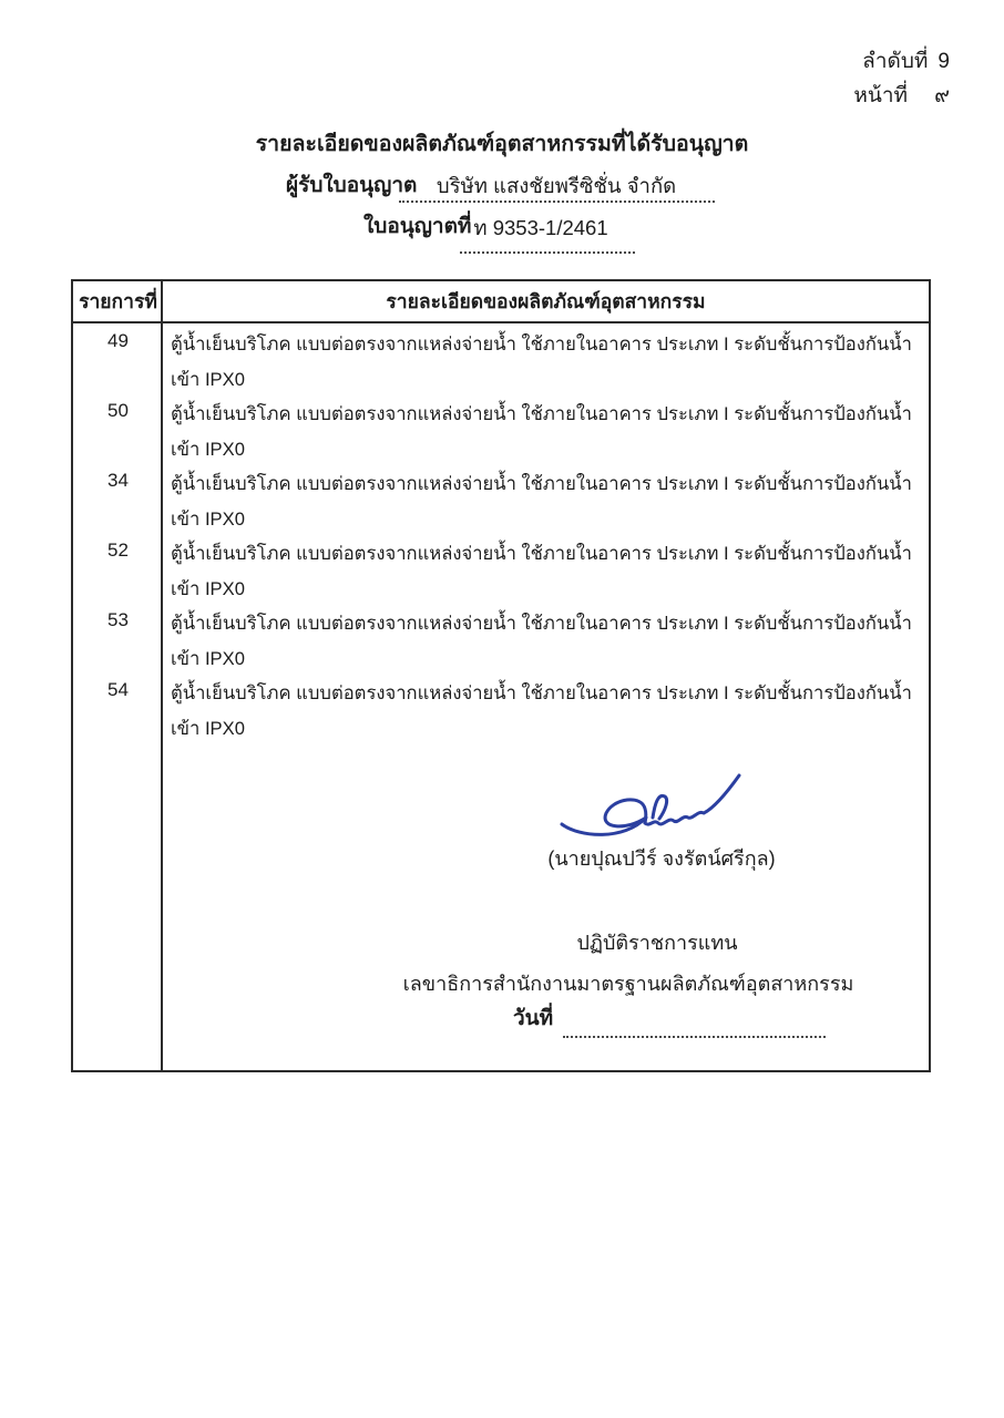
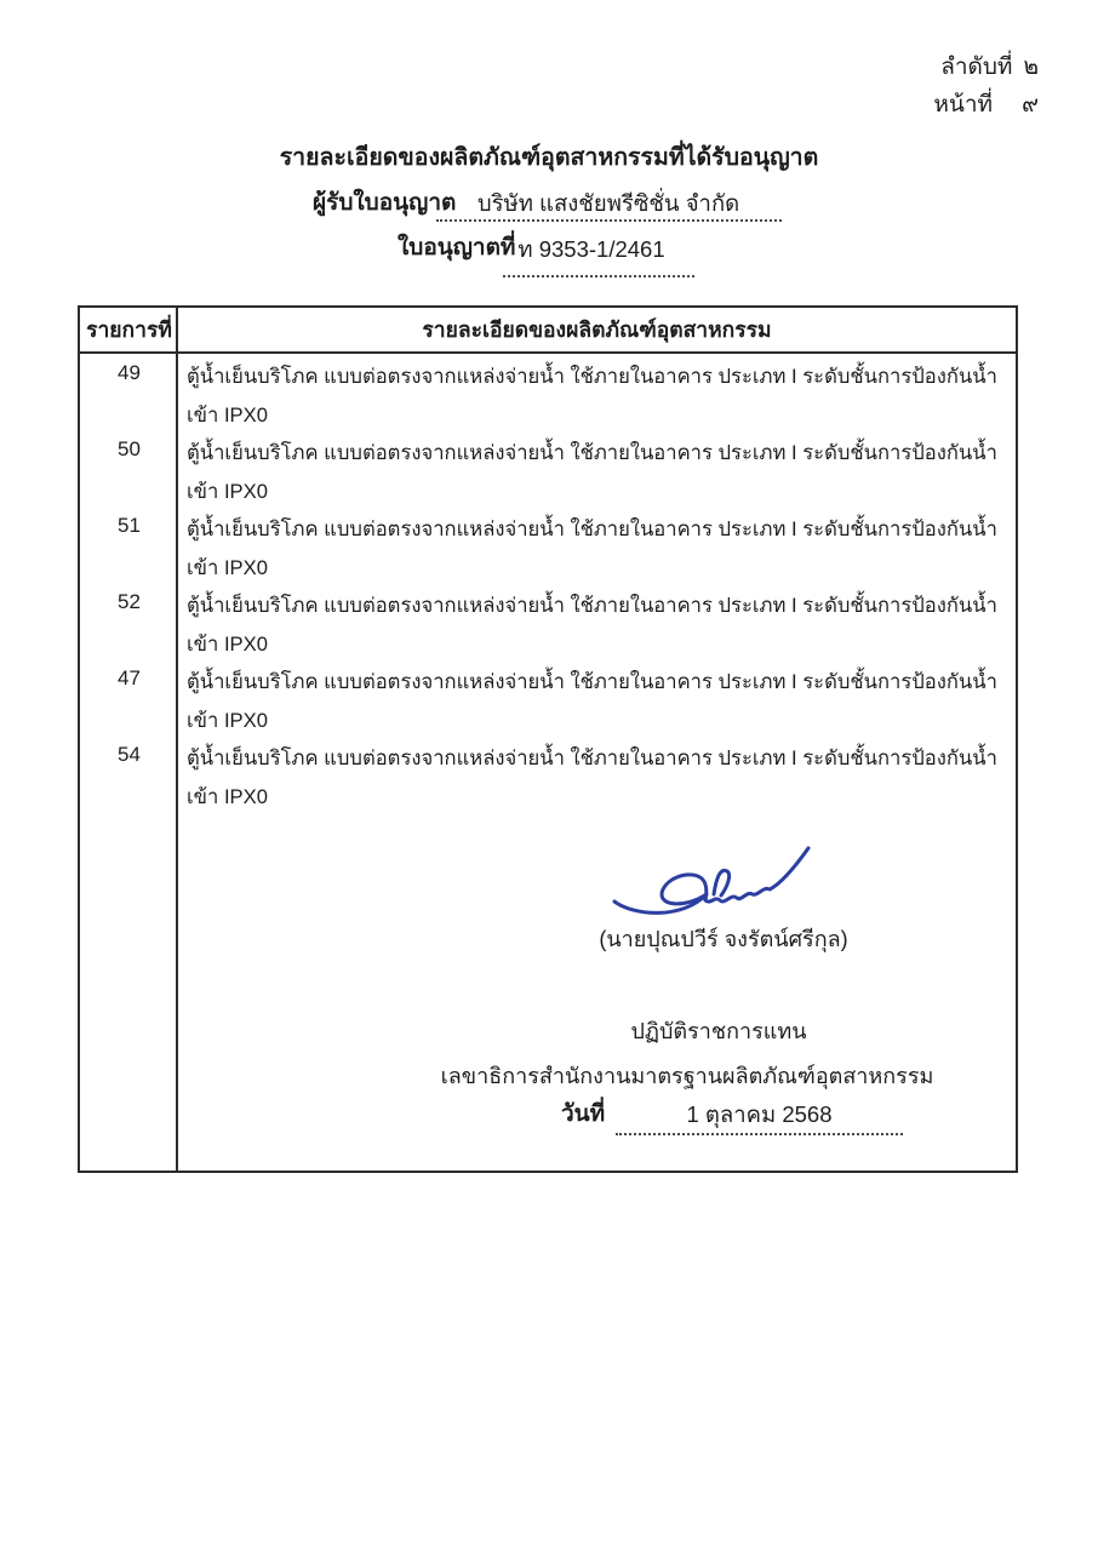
  ลำดับที่
- 9
+ ๒
  หน้าที่
  ๙
  รายละเอียดของผลิตภัณฑ์อุตสาหกรรมที่ได้รับอนุญาต
  ผู้รับใบอนุญาต
  บริษัท แสงชัยพรีซิชั่น จำกัด
  ใบอนุญาตที่
  ท 9353-1/2461
  รายการที่
  รายละเอียดของผลิตภัณฑ์อุตสาหกรรม
  49
  ตู้น้ำเย็นบริโภค แบบต่อตรงจากแหล่งจ่ายน้ำ ใช้ภายในอาคาร ประเภท I ระดับชั้นการป้องกันน้ำเข้า IPX0
  50
  ตู้น้ำเย็นบริโภค แบบต่อตรงจากแหล่งจ่ายน้ำ ใช้ภายในอาคาร ประเภท I ระดับชั้นการป้องกันน้ำเข้า IPX0
- 34
+ 51
  ตู้น้ำเย็นบริโภค แบบต่อตรงจากแหล่งจ่ายน้ำ ใช้ภายในอาคาร ประเภท I ระดับชั้นการป้องกันน้ำเข้า IPX0
  52
  ตู้น้ำเย็นบริโภค แบบต่อตรงจากแหล่งจ่ายน้ำ ใช้ภายในอาคาร ประเภท I ระดับชั้นการป้องกันน้ำเข้า IPX0
- 53
+ 47
  ตู้น้ำเย็นบริโภค แบบต่อตรงจากแหล่งจ่ายน้ำ ใช้ภายในอาคาร ประเภท I ระดับชั้นการป้องกันน้ำเข้า IPX0
  54
  ตู้น้ำเย็นบริโภค แบบต่อตรงจากแหล่งจ่ายน้ำ ใช้ภายในอาคาร ประเภท I ระดับชั้นการป้องกันน้ำเข้า IPX0
  (นายปุณปวีร์ จงรัตน์ศรีกุล)
  ปฏิบัติราชการแทน
  เลขาธิการสำนักงานมาตรฐานผลิตภัณฑ์อุตสาหกรรม
  วันที่
+ 1 ตุลาคม 2568
